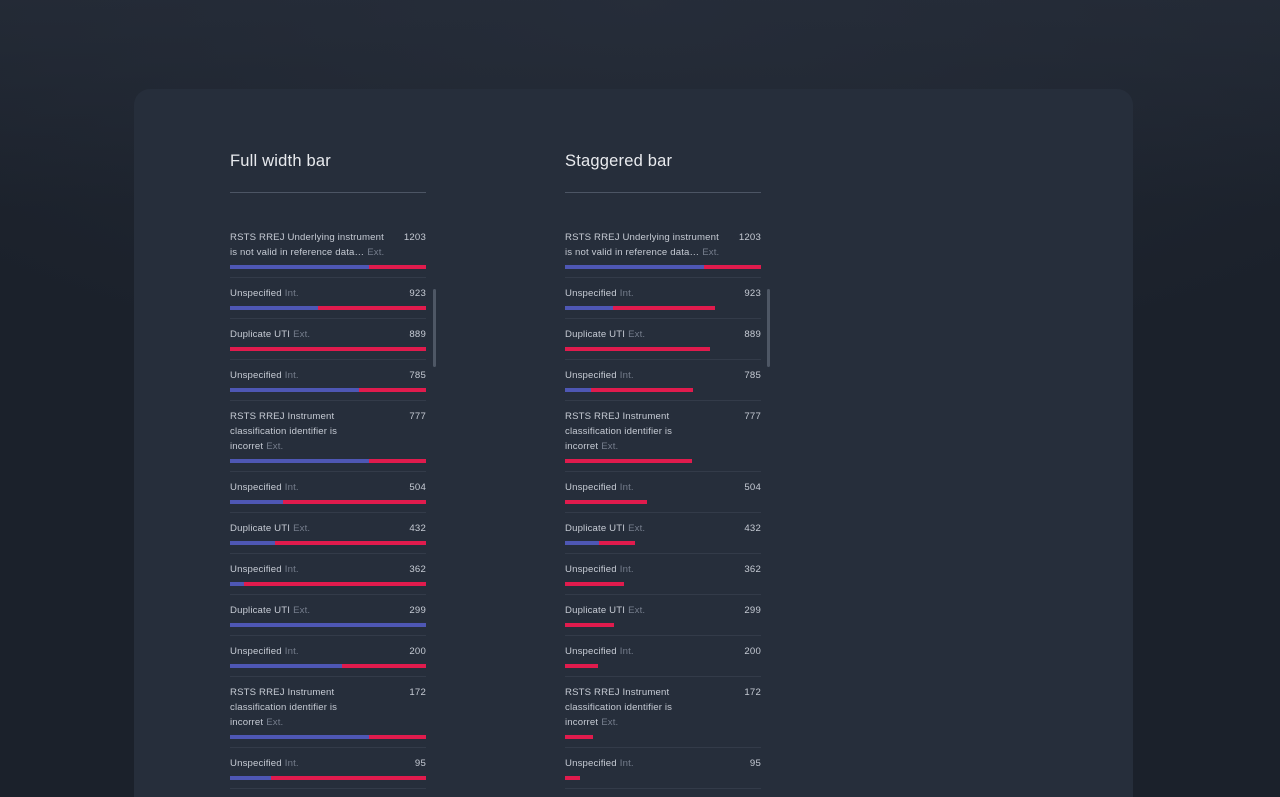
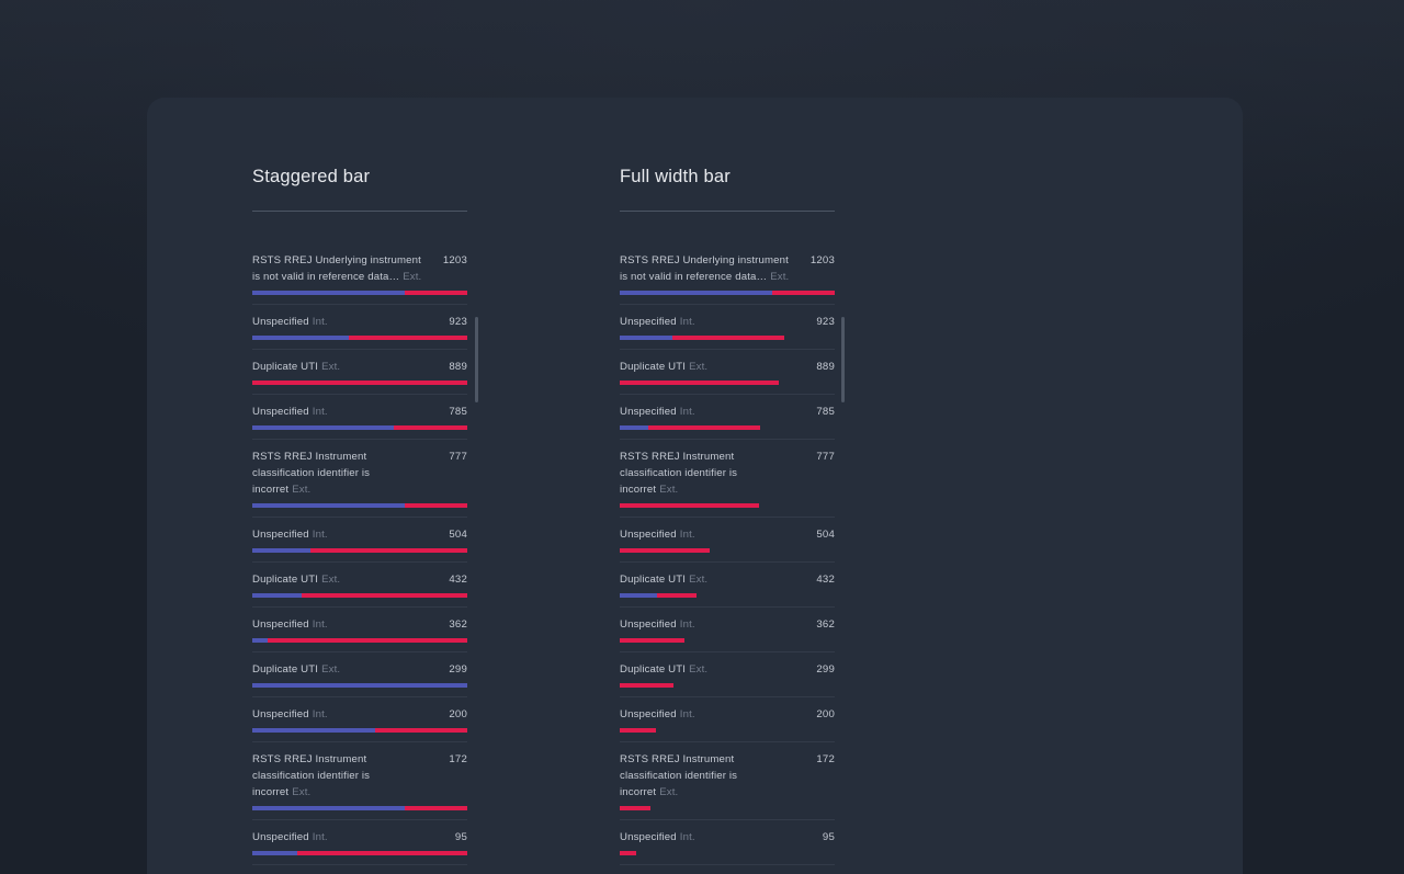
- Full width bar
+ Staggered bar
  RSTS RREJ Underlying instrument is not valid in reference data… Ext.
  1203
  Unspecified Int.
  923
  Duplicate UTI Ext.
  889
  Unspecified Int.
  785
  RSTS RREJ Instrument classification identifier is incorret Ext.
  777
  Unspecified Int.
  504
  Duplicate UTI Ext.
  432
  Unspecified Int.
  362
  Duplicate UTI Ext.
  299
  Unspecified Int.
  200
  RSTS RREJ Instrument classification identifier is incorret Ext.
  172
  Unspecified Int.
  95
- Staggered bar
+ Full width bar
  RSTS RREJ Underlying instrument is not valid in reference data… Ext.
  1203
  Unspecified Int.
  923
  Duplicate UTI Ext.
  889
  Unspecified Int.
  785
  RSTS RREJ Instrument classification identifier is incorret Ext.
  777
  Unspecified Int.
  504
  Duplicate UTI Ext.
  432
  Unspecified Int.
  362
  Duplicate UTI Ext.
  299
  Unspecified Int.
  200
  RSTS RREJ Instrument classification identifier is incorret Ext.
  172
  Unspecified Int.
  95
